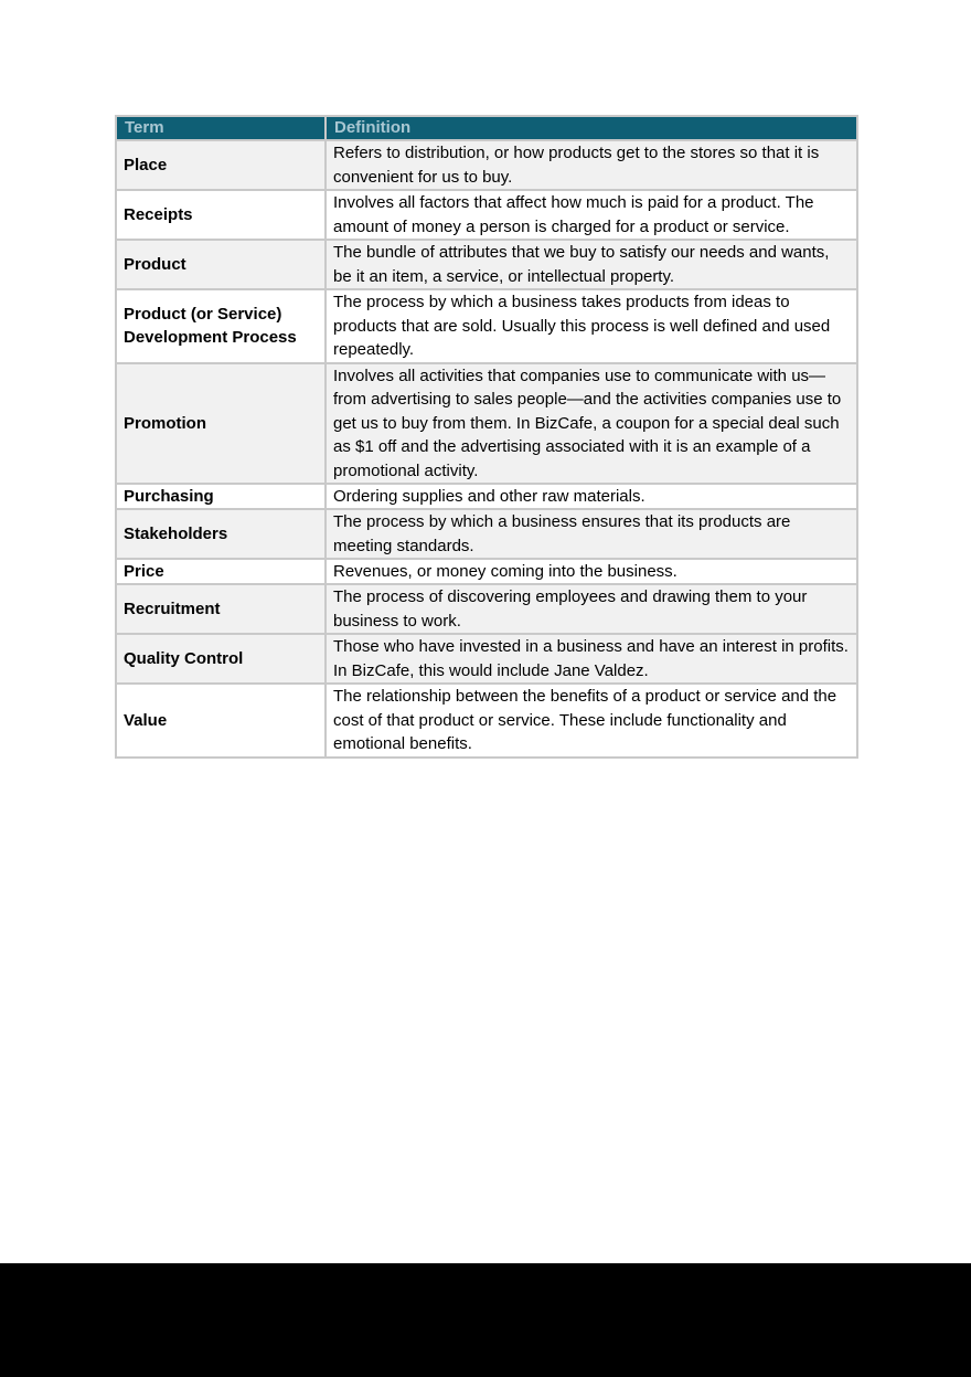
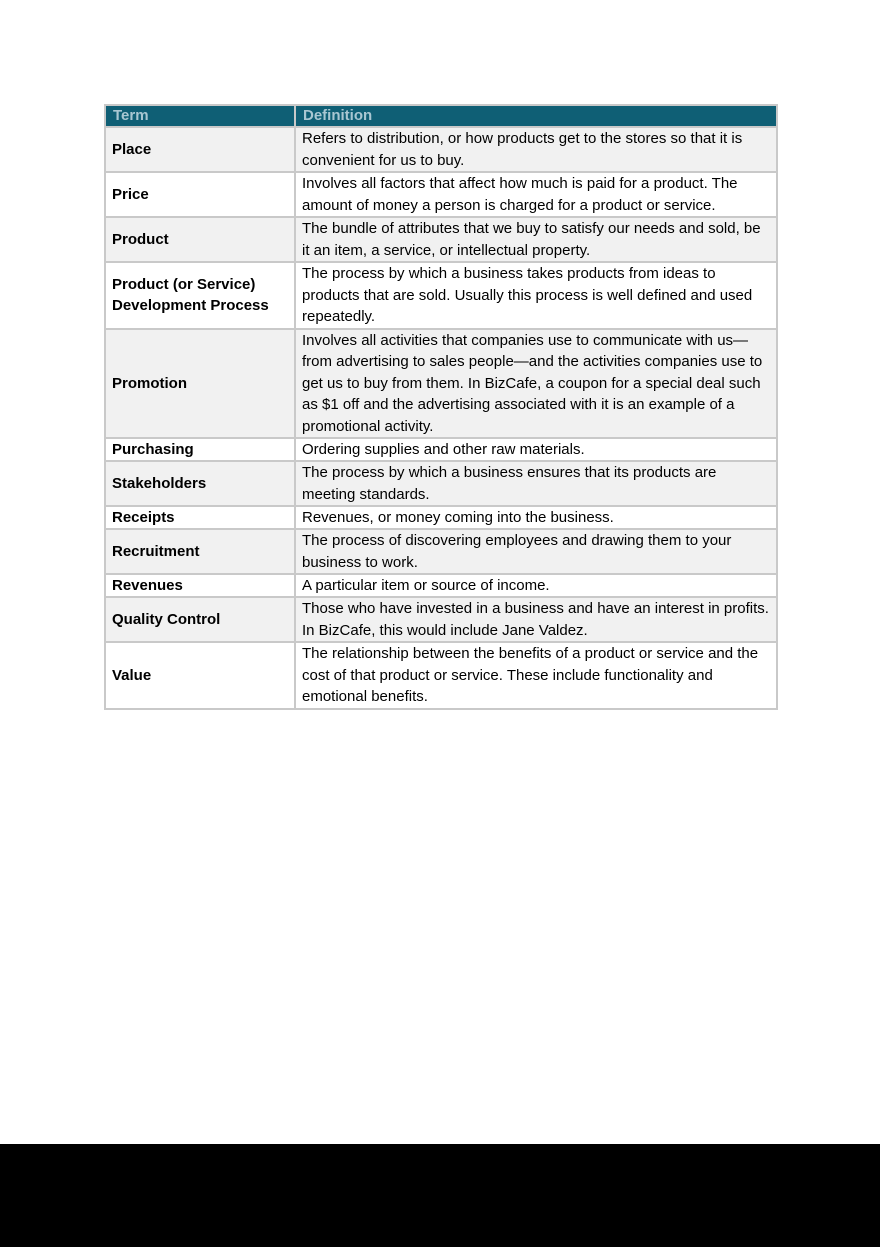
  Term	Definition
  Place	Refers to distribution, or how products get to the stores so that it is convenient for us to buy.
- Receipts	Involves all factors that affect how much is paid for a product. The amount of money a person is charged for a product or service.
+ Price	Involves all factors that affect how much is paid for a product. The amount of money a person is charged for a product or service.
- Product	The bundle of attributes that we buy to satisfy our needs and wants, be it an item, a service, or intellectual property.
+ Product	The bundle of attributes that we buy to satisfy our needs and sold, be it an item, a service, or intellectual property.
  Product (or Service) Development Process	The process by which a business takes products from ideas to products that are sold. Usually this process is well defined and used repeatedly.
  Promotion	Involves all activities that companies use to communicate with us—from advertising to sales people—and the activities companies use to get us to buy from them. In BizCafe, a coupon for a special deal such as $1 off and the advertising associated with it is an example of a promotional activity.
  Purchasing	Ordering supplies and other raw materials.
  Stakeholders	The process by which a business ensures that its products are meeting standards.
- Price	Revenues, or money coming into the business.
+ Receipts	Revenues, or money coming into the business.
  Recruitment	The process of discovering employees and drawing them to your business to work.
+ Revenues	A particular item or source of income.
  Quality Control	Those who have invested in a business and have an interest in profits. In BizCafe, this would include Jane Valdez.
  Value	The relationship between the benefits of a product or service and the cost of that product or service. These include functionality and emotional benefits.
